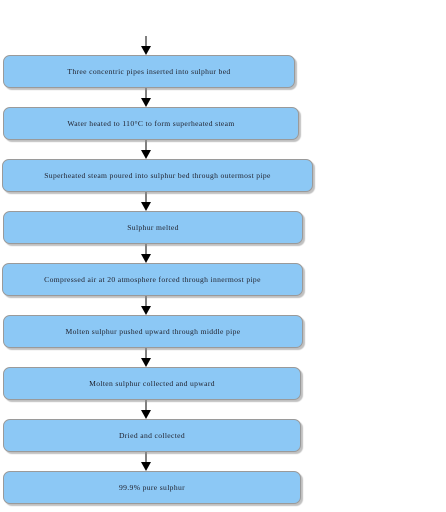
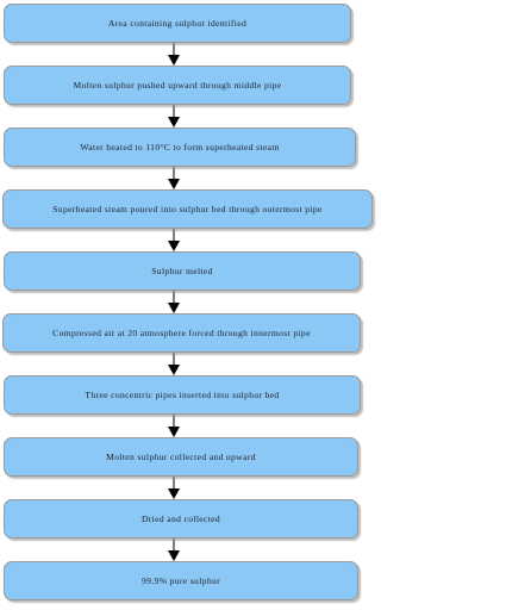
+ Area containing sulphur identified
- Three concentric pipes inserted into sulphur bed
+ Molten sulphur pushed upward through middle pipe
  Water heated to 110°C to form superheated steam
  Superheated steam poured into sulphur bed through outermost pipe
  Sulphur melted
  Compressed air at 20 atmosphere forced through innermost pipe
- Molten sulphur pushed upward through middle pipe
+ Three concentric pipes inserted into sulphur bed
  Molten sulphur collected and upward
  Dried and collected
  99.9% pure sulphur
